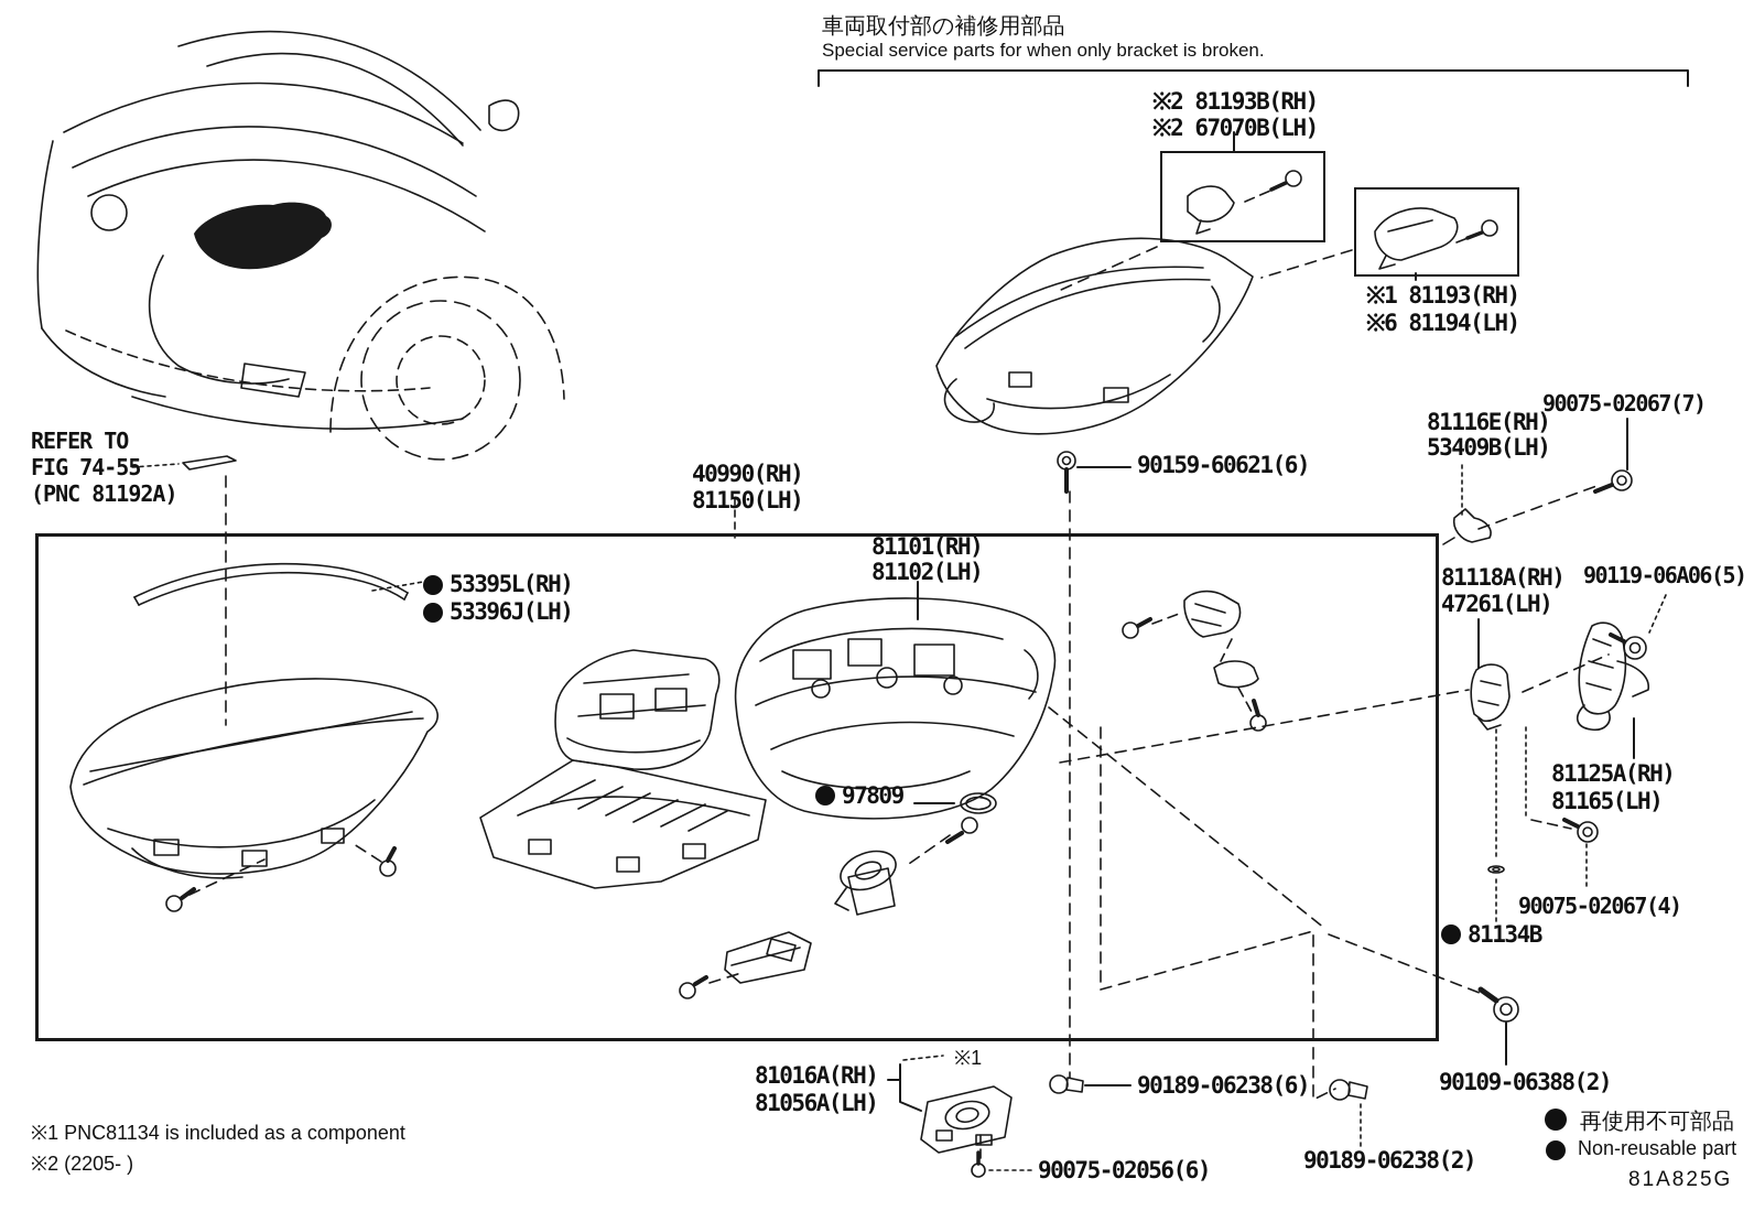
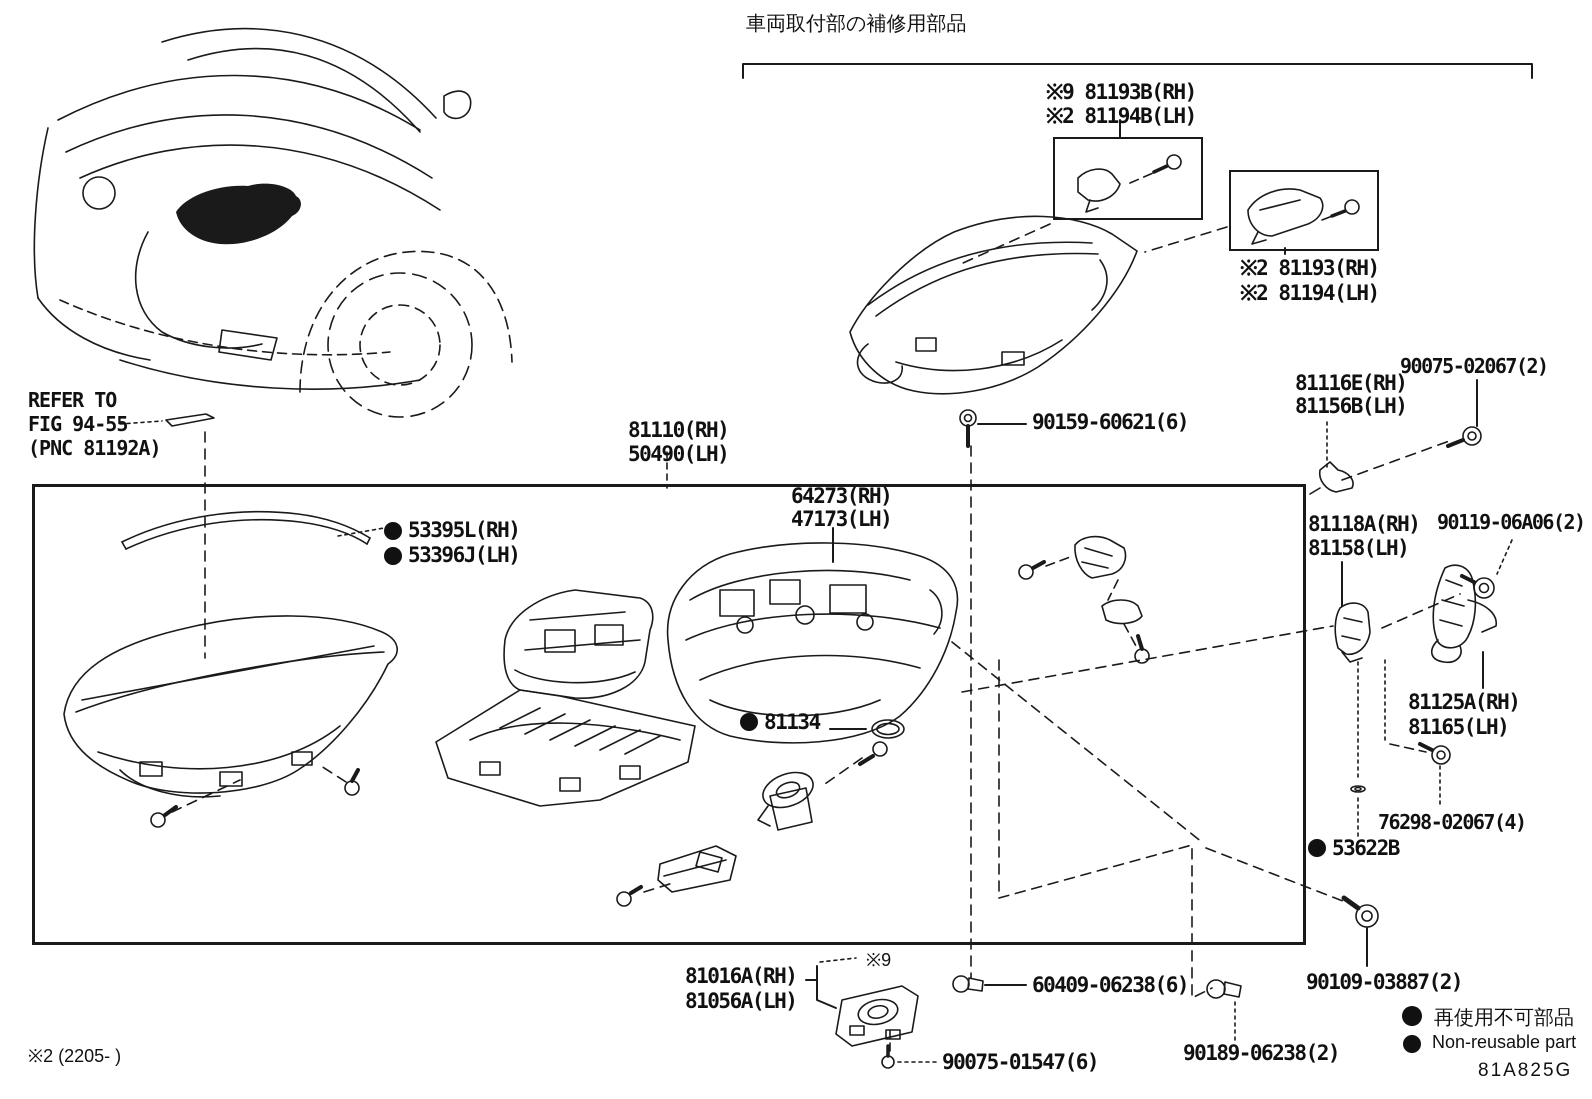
  車両取付部の補修用部品
- Special service parts for when only bracket is broken.
- ※2 81193B(RH)
+ ※9 81193B(RH)
- ※2 67070B(LH)
+ ※2 81194B(LH)
- ※1 81193(RH)
+ ※2 81193(RH)
- ※6 81194(LH)
+ ※2 81194(LH)
- 90075-02067(7)
+ 90075-02067(2)
  81116E(RH)
- 53409B(LH)
+ 81156B(LH)
  90159-60621(6)
- 40990(RH)
+ 81110(RH)
- 81150(LH)
+ 50490(LH)
- 81101(RH)
+ 64273(RH)
- 81102(LH)
+ 47173(LH)
  81118A(RH)
- 47261(LH)
+ 81158(LH)
- 90119-06A06(5)
+ 90119-06A06(2)
  81125A(RH)
  81165(LH)
  53395L(RH)
  53396J(LH)
- 97809
+ 81134
- 90075-02067(4)
+ 76298-02067(4)
- 81134B
+ 53622B
  REFER TO
- FIG 74-55
+ FIG 94-55
  (PNC 81192A)
  81016A(RH)
  81056A(LH)
- ※1
+ ※9
- 90189-06238(6)
+ 60409-06238(6)
- 90075-02056(6)
+ 90075-01547(6)
  90189-06238(2)
- 90109-06388(2)
+ 90109-03887(2)
  再使用不可部品
  Non-reusable part
  81A825G
- ※1 PNC81134 is included as a component
  ※2 (2205- )
